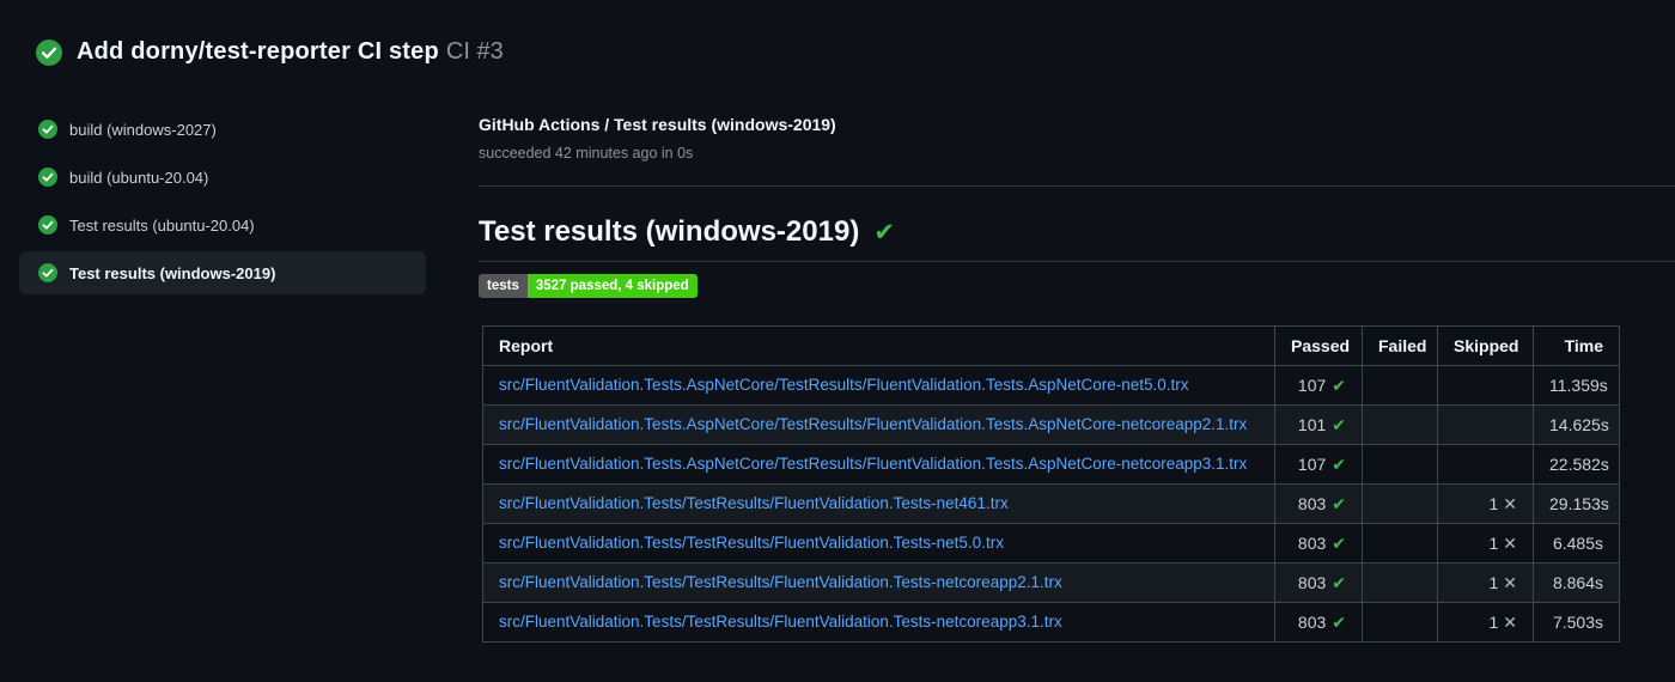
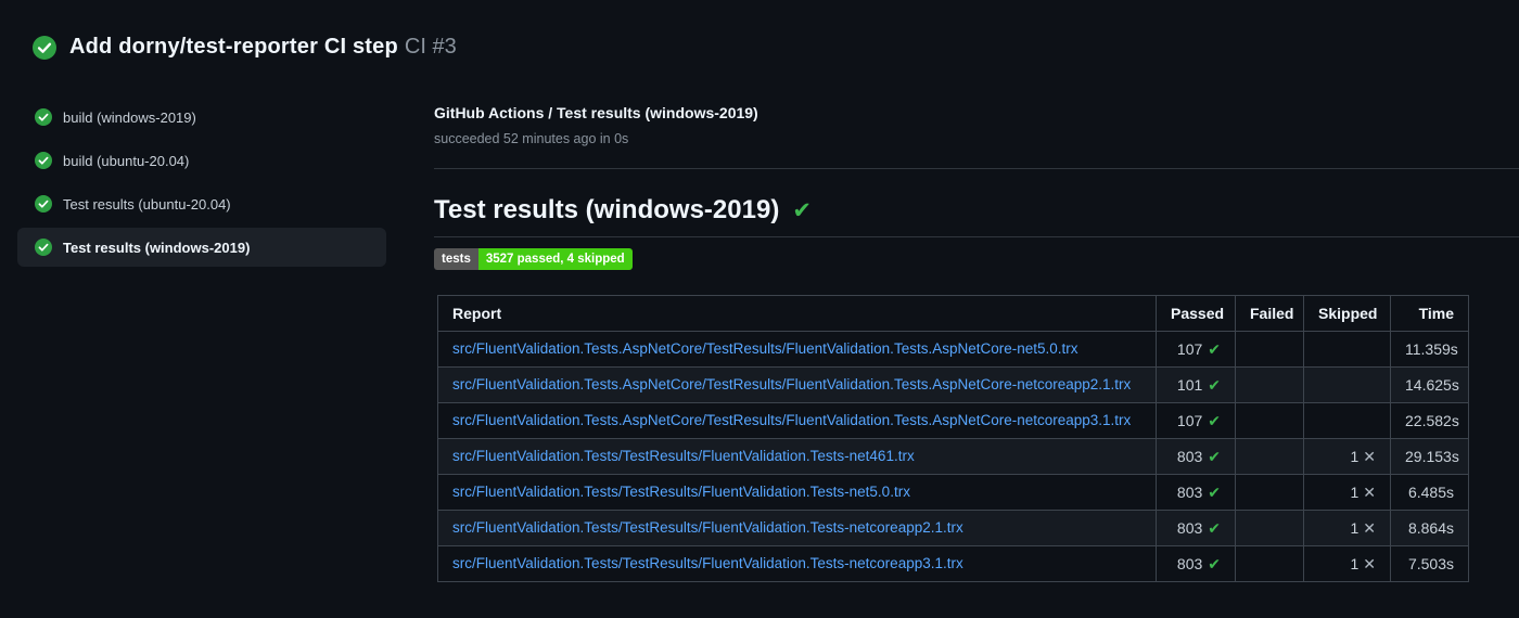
  Add dorny/test-reporter CI step CI #3
- build (windows-2027)
+ build (windows-2019)
  build (ubuntu-20.04)
  Test results (ubuntu-20.04)
  Test results (windows-2019)
  GitHub Actions / Test results (windows-2019)
- succeeded 42 minutes ago in 0s
+ succeeded 52 minutes ago in 0s
  Test results (windows-2019)
  ✔
  tests
  3527 passed, 4 skipped
  Report	Passed	Failed	Skipped	Time
  src/FluentValidation.Tests.AspNetCore/TestResults/FluentValidation.Tests.AspNetCore-net5.0.trx	107 ✔			11.359s
  src/FluentValidation.Tests.AspNetCore/TestResults/FluentValidation.Tests.AspNetCore-netcoreapp2.1.trx	101 ✔			14.625s
  src/FluentValidation.Tests.AspNetCore/TestResults/FluentValidation.Tests.AspNetCore-netcoreapp3.1.trx	107 ✔			22.582s
  src/FluentValidation.Tests/TestResults/FluentValidation.Tests-net461.trx	803 ✔		1 ✕	29.153s
  src/FluentValidation.Tests/TestResults/FluentValidation.Tests-net5.0.trx	803 ✔		1 ✕	6.485s
  src/FluentValidation.Tests/TestResults/FluentValidation.Tests-netcoreapp2.1.trx	803 ✔		1 ✕	8.864s
  src/FluentValidation.Tests/TestResults/FluentValidation.Tests-netcoreapp3.1.trx	803 ✔		1 ✕	7.503s
